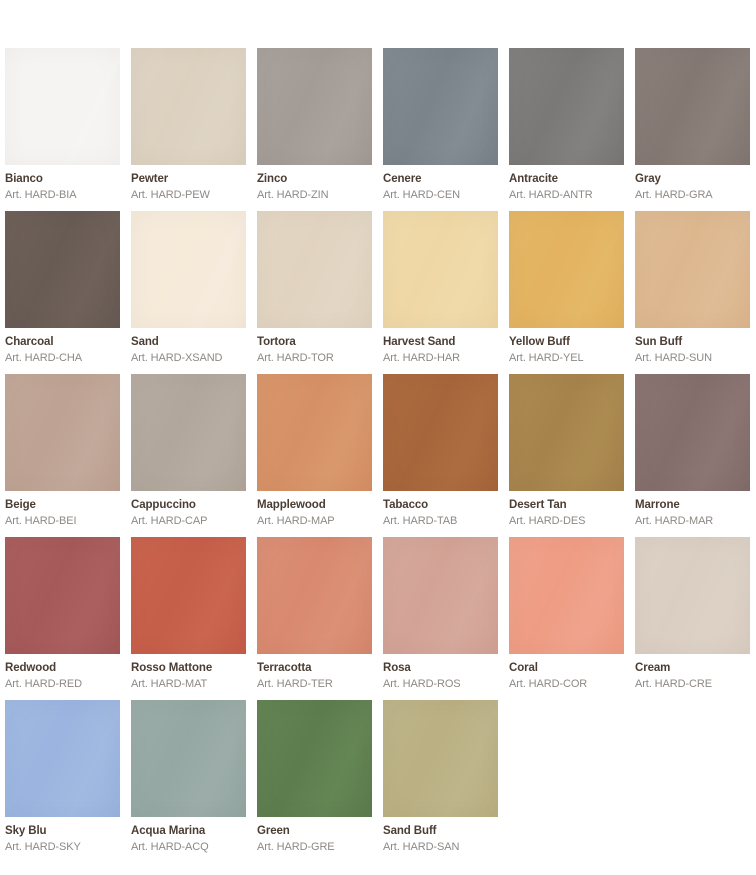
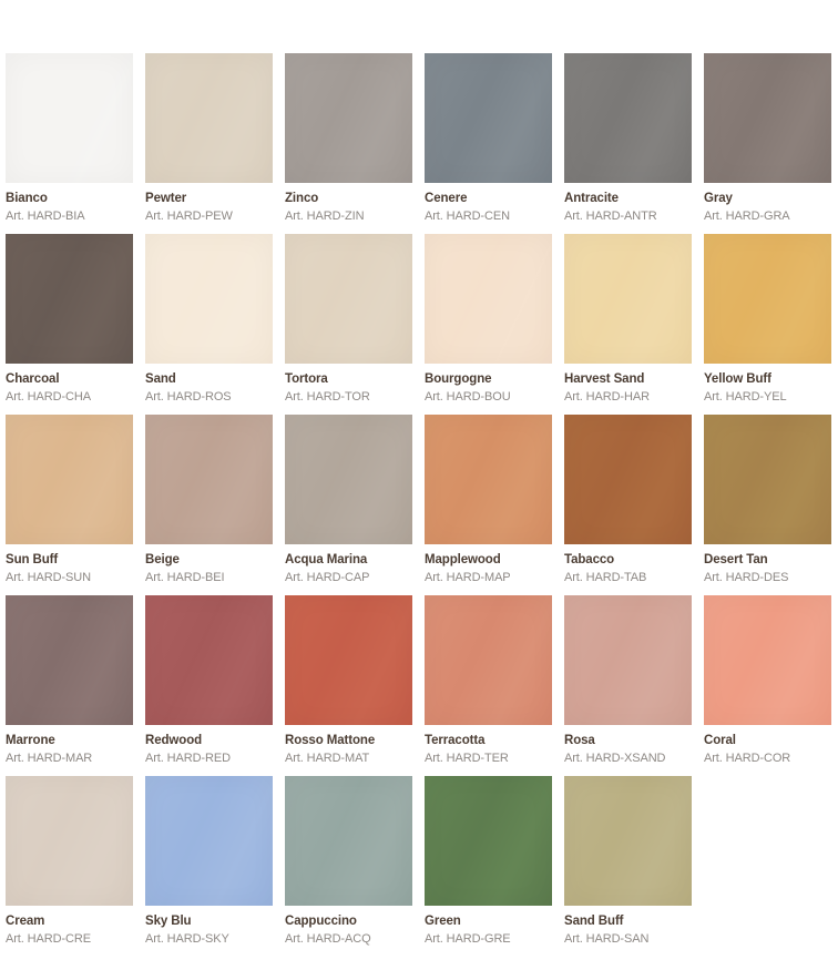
  Bianco
  Art. HARD-BIA
  Pewter
  Art. HARD-PEW
  Zinco
  Art. HARD-ZIN
  Cenere
  Art. HARD-CEN
  Antracite
  Art. HARD-ANTR
  Gray
  Art. HARD-GRA
  Charcoal
  Art. HARD-CHA
  Sand
- Art. HARD-XSAND
+ Art. HARD-ROS
  Tortora
  Art. HARD-TOR
+ Bourgogne
+ Art. HARD-BOU
  Harvest Sand
  Art. HARD-HAR
  Yellow Buff
  Art. HARD-YEL
  Sun Buff
  Art. HARD-SUN
  Beige
  Art. HARD-BEI
- Cappuccino
+ Acqua Marina
  Art. HARD-CAP
  Mapplewood
  Art. HARD-MAP
  Tabacco
  Art. HARD-TAB
  Desert Tan
  Art. HARD-DES
  Marrone
  Art. HARD-MAR
  Redwood
  Art. HARD-RED
  Rosso Mattone
  Art. HARD-MAT
  Terracotta
  Art. HARD-TER
  Rosa
- Art. HARD-ROS
+ Art. HARD-XSAND
  Coral
  Art. HARD-COR
  Cream
  Art. HARD-CRE
  Sky Blu
  Art. HARD-SKY
- Acqua Marina
+ Cappuccino
  Art. HARD-ACQ
  Green
  Art. HARD-GRE
  Sand Buff
  Art. HARD-SAN
